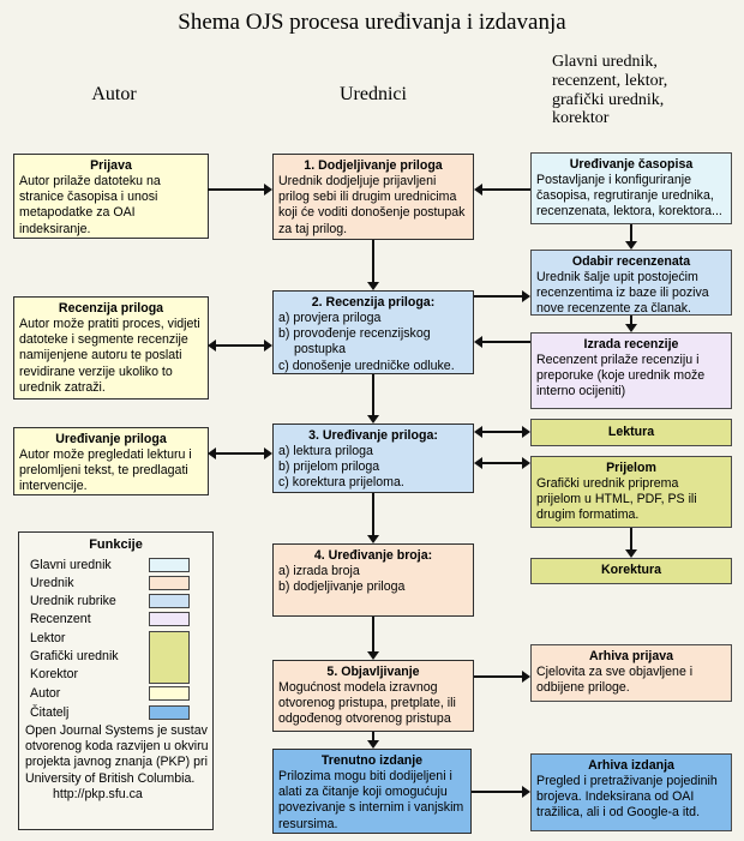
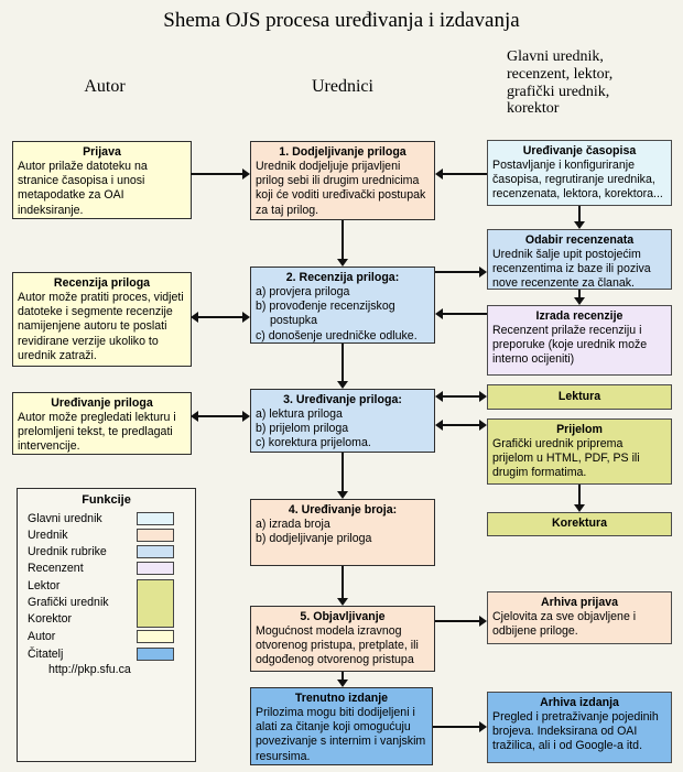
  Shema OJS procesa uređivanja i izdavanja
  Autor
  Urednici
  Glavni urednik, recenzent, lektor, grafički urednik, korektor
  Prijava
  Autor prilaže datoteku na stranice časopisa i unosi metapodatke za OAI indeksiranje.
  Recenzija priloga
  Autor može pratiti proces, vidjeti datoteke i segmente recenzije namijenjene autoru te poslati revidirane verzije ukoliko to urednik zatraži.
  Uređivanje priloga
  Autor može pregledati lekturu i prelomljeni tekst, te predlagati intervencije.
  1. Dodjeljivanje priloga
- Urednik dodjeljuje prijavljeni prilog sebi ili drugim urednicima koji će voditi donošenje postupak za taj prilog.
+ Urednik dodjeljuje prijavljeni prilog sebi ili drugim urednicima koji će voditi uređivački postupak za taj prilog.
  2. Recenzija priloga:
  a) provjera priloga
  b) provođenje recenzijskog postupka
  c) donošenje uredničke odluke.
  3. Uređivanje priloga:
  a) lektura priloga
  b) prijelom priloga
  c) korektura prijeloma.
  4. Uređivanje broja:
  a) izrada broja
  b) dodjeljivanje priloga
  5. Objavljivanje
  Mogućnost modela izravnog otvorenog pristupa, pretplate, ili odgođenog otvorenog pristupa
  Trenutno izdanje
  Prilozima mogu biti dodijeljeni i alati za čitanje koji omogućuju povezivanje s internim i vanjskim resursima.
  Uređivanje časopisa
  Postavljanje i konfiguriranje časopisa, regrutiranje urednika, recenzenata, lektora, korektora...
  Odabir recenzenata
  Urednik šalje upit postojećim recenzentima iz baze ili poziva nove recenzente za članak.
  Izrada recenzije
  Recenzent prilaže recenziju i preporuke (koje urednik može interno ocijeniti)
  Lektura
  Prijelom
  Grafički urednik priprema prijelom u HTML, PDF, PS ili drugim formatima.
  Korektura
  Arhiva prijava
  Cjelovita za sve objavljene i odbijene priloge.
  Arhiva izdanja
  Pregled i pretraživanje pojedinih brojeva. Indeksirana od OAI tražilica, ali i od Google-a itd.
  Funkcije
  Glavni urednik
  Urednik
  Urednik rubrike
  Recenzent
  Lektor
  Grafički urednik
  Korektor
  Autor
  Čitatelj
- Open Journal Systems je sustav otvorenog koda razvijen u okviru projekta javnog znanja (PKP) pri University of British Columbia.
  http://pkp.sfu.ca
